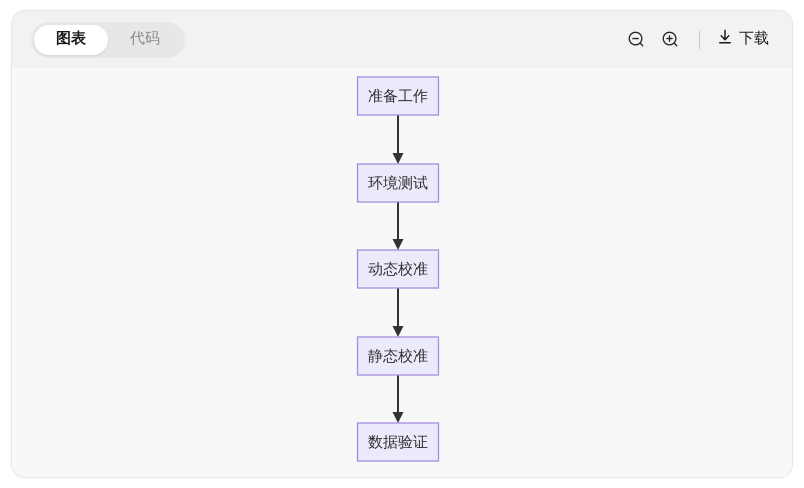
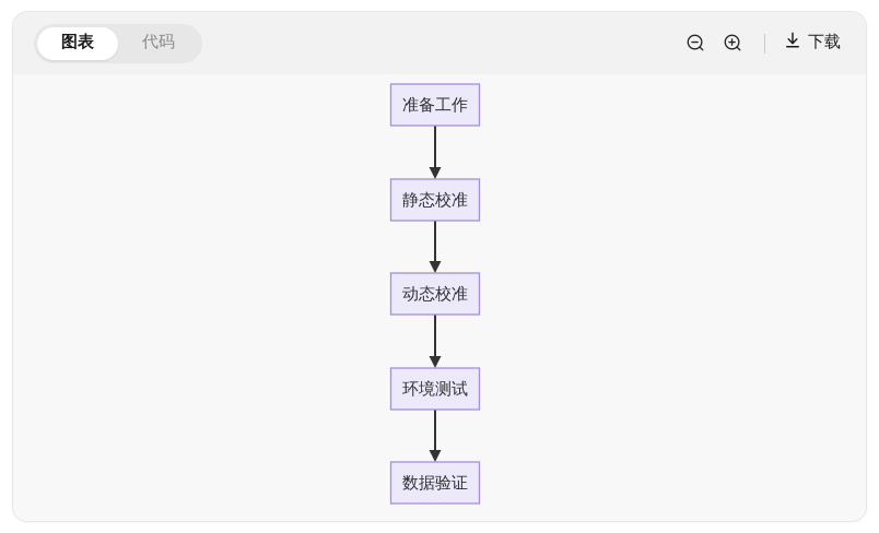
  图表
  代码
  下载
  准备工作
- 环境测试
+ 静态校准
  动态校准
- 静态校准
+ 环境测试
  数据验证
